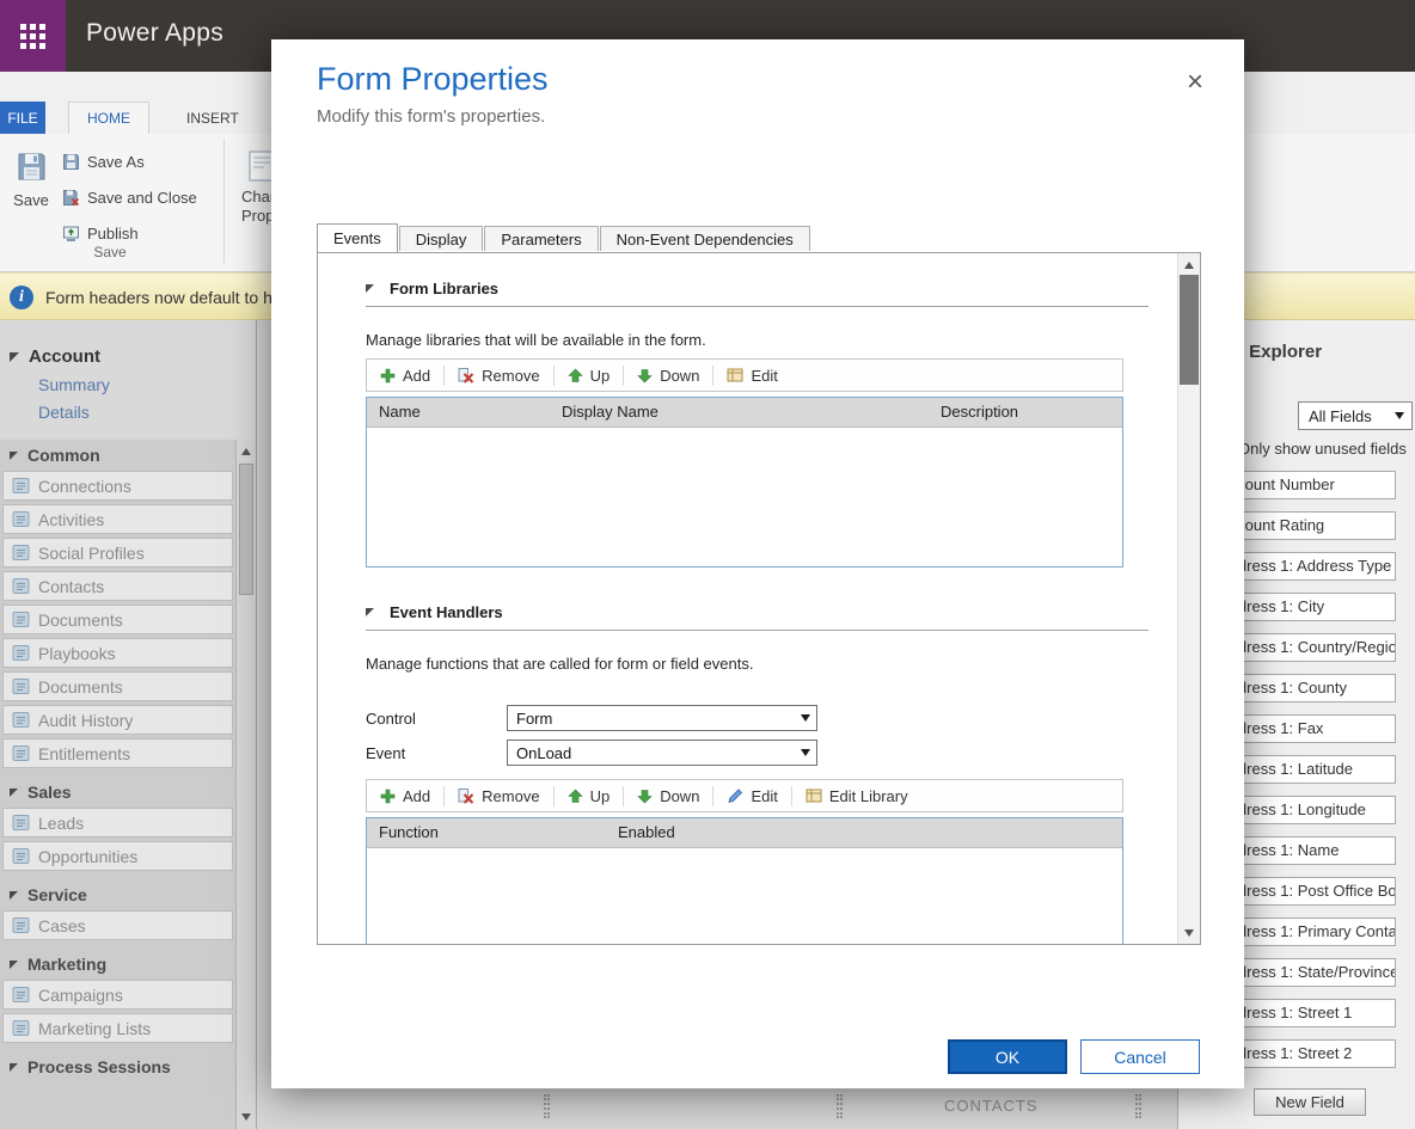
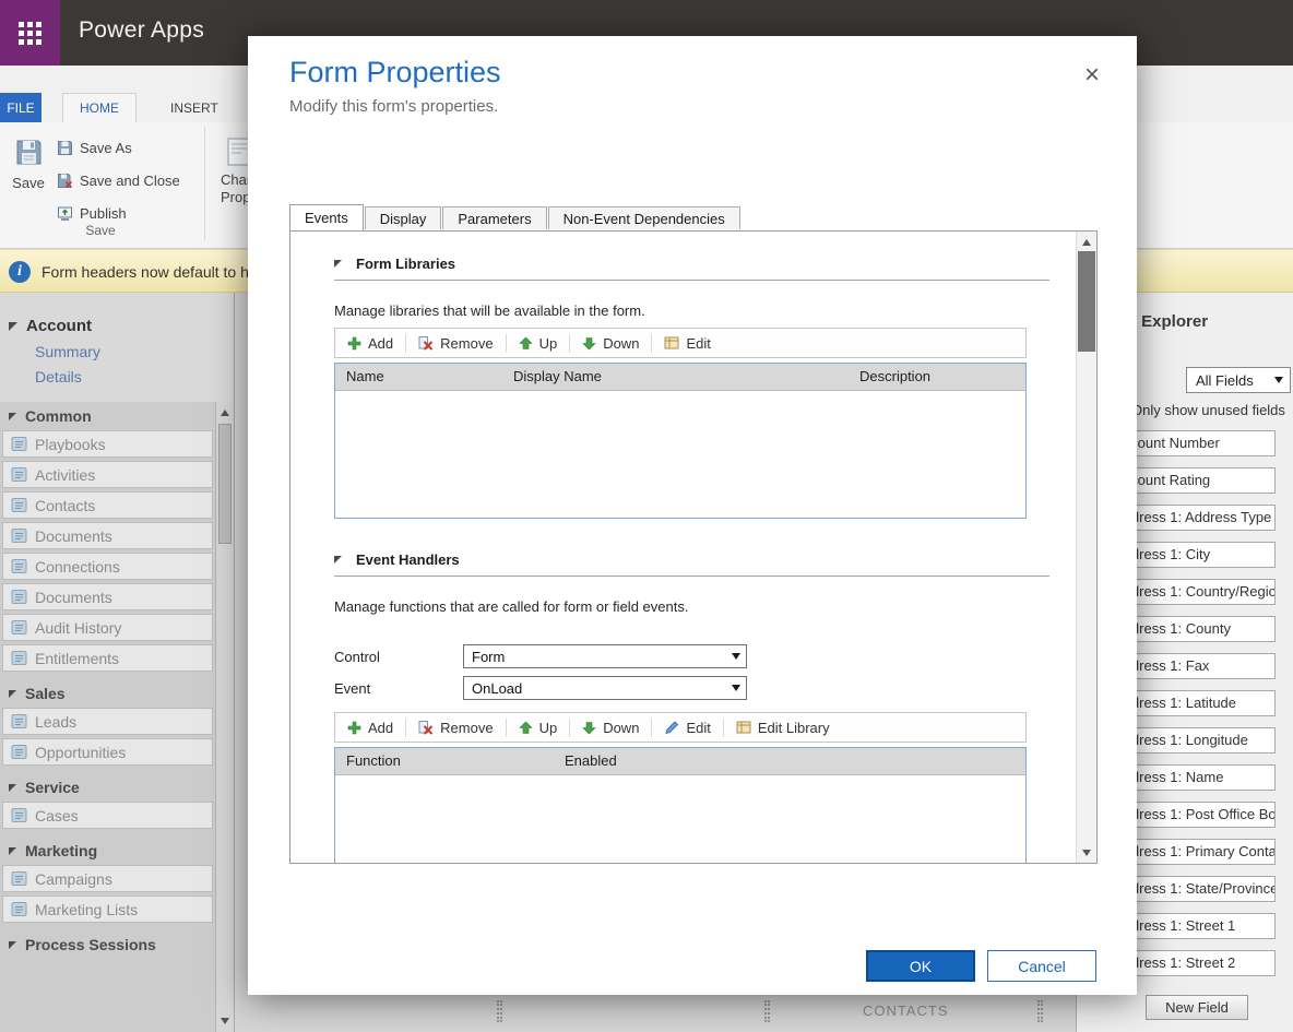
  Power Apps
  FILE
  HOME
  INSERT
  Save
  Save As
  Save and Close
  Publish
  Save
  Cha
  i
  Form headers now default to h
  Account
  Summary
  Details
  Common
- Connections
+ Playbooks
  Activities
- Social Profiles
  Contacts
  Documents
- Playbooks
+ Connections
  Documents
  Audit History
  Entitlements
  Sales
  Leads
  Opportunities
  Service
  Cases
  Marketing
  Campaigns
  Marketing Lists
  Process Sessions
  All Fields
  Only show unused fields
  ount Number
  ount Rating
  ress 1: Address Type
  ress 1: City
  ress 1: Country/Regio
  ress 1: County
  ress 1: Fax
  ress 1: Latitude
  ress 1: Longitude
  ress 1: Name
  ress 1: Post Office Bo
  ress 1: Primary Conta
  ress 1: State/Province
  ress 1: Street 1
  ress 1: Street 2
  New Field
  CONTACTS
  Form Properties
  Modify this form's properties.
  ×
  Events
  Display
  Parameters
  Non-Event Dependencies
  Form Libraries
  Manage libraries that will be available in the form.
  Add
  Remove
  Up
  Down
  Edit
  Name
  Display Name
  Description
  Event Handlers
  Manage functions that are called for form or field events.
  Control
  Form
  Event
  OnLoad
  Add
  Remove
  Up
  Down
  Edit
  Edit Library
  Function
  Enabled
  OK
  Cancel
